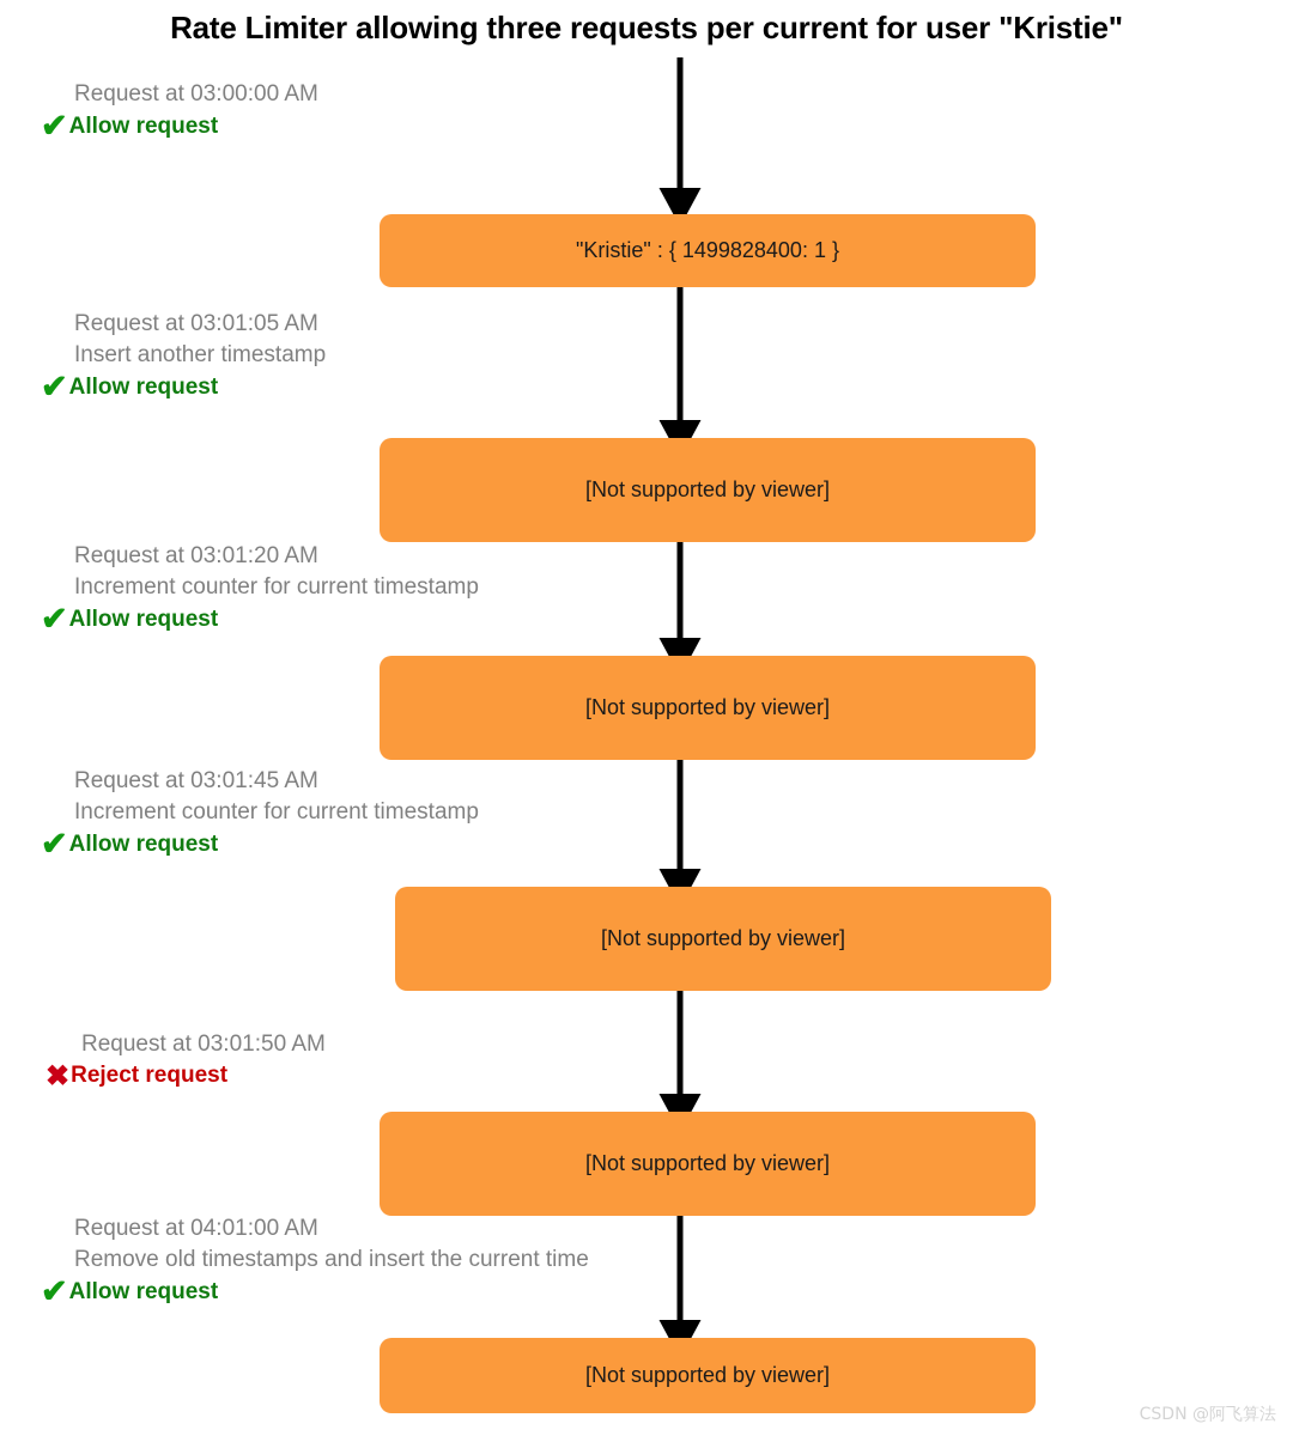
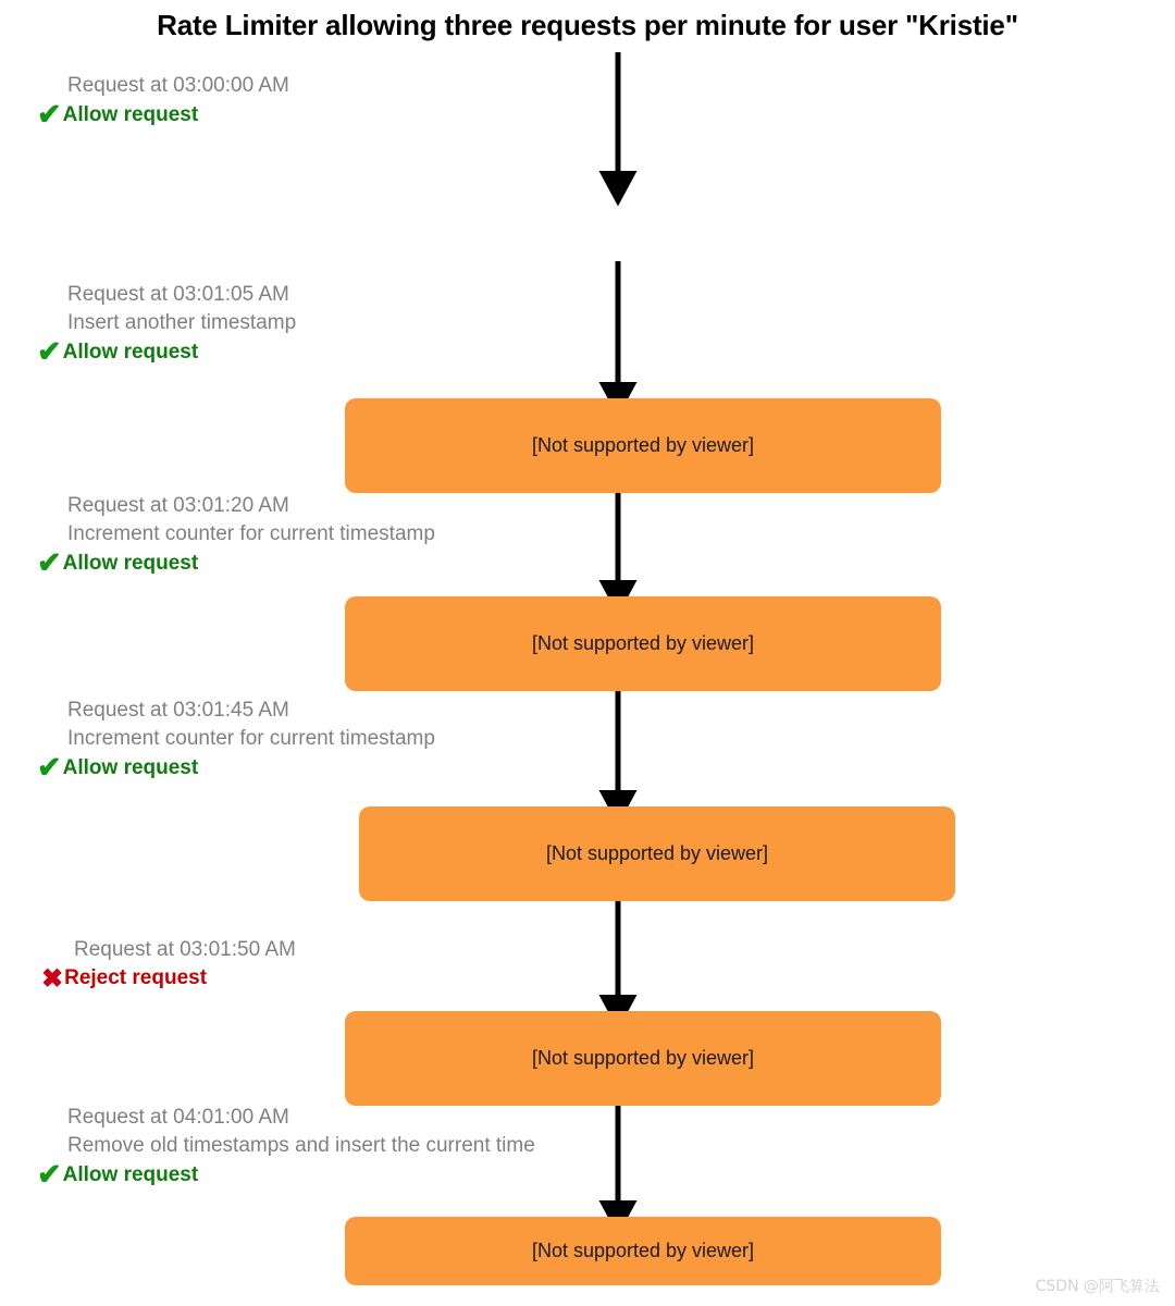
- Rate Limiter allowing three requests per current for user "Kristie"
+ Rate Limiter allowing three requests per minute for user "Kristie"
- "Kristie" : { 1499828400: 1 }
  [Not supported by viewer]
  [Not supported by viewer]
  [Not supported by viewer]
  [Not supported by viewer]
  [Not supported by viewer]
  Request at 03:00:00 AM
  ✔Allow request
  Request at 03:01:05 AM
  Insert another timestamp
  ✔Allow request
  Request at 03:01:20 AM
  Increment counter for current timestamp
  ✔Allow request
  Request at 03:01:45 AM
  Increment counter for current timestamp
  ✔Allow request
  Request at 03:01:50 AM
  ✖Reject request
  Request at 04:01:00 AM
  Remove old timestamps and insert the current time
  ✔Allow request
  CSDN @阿飞算法
